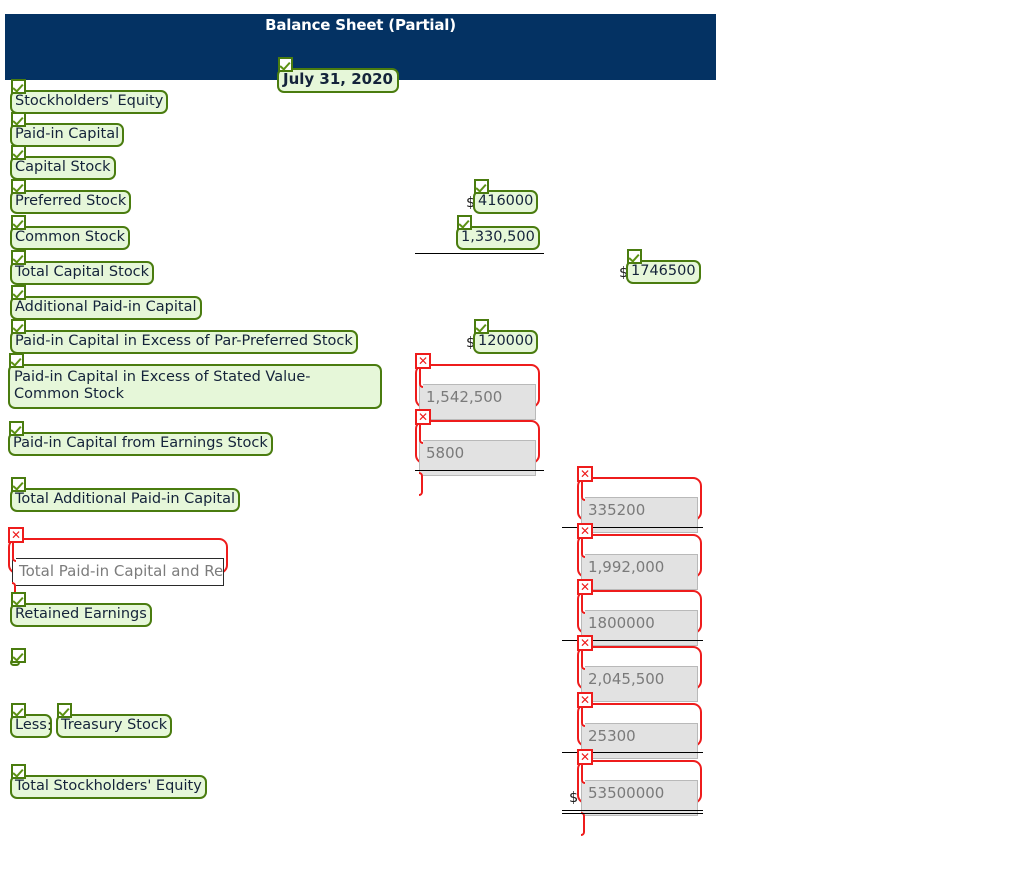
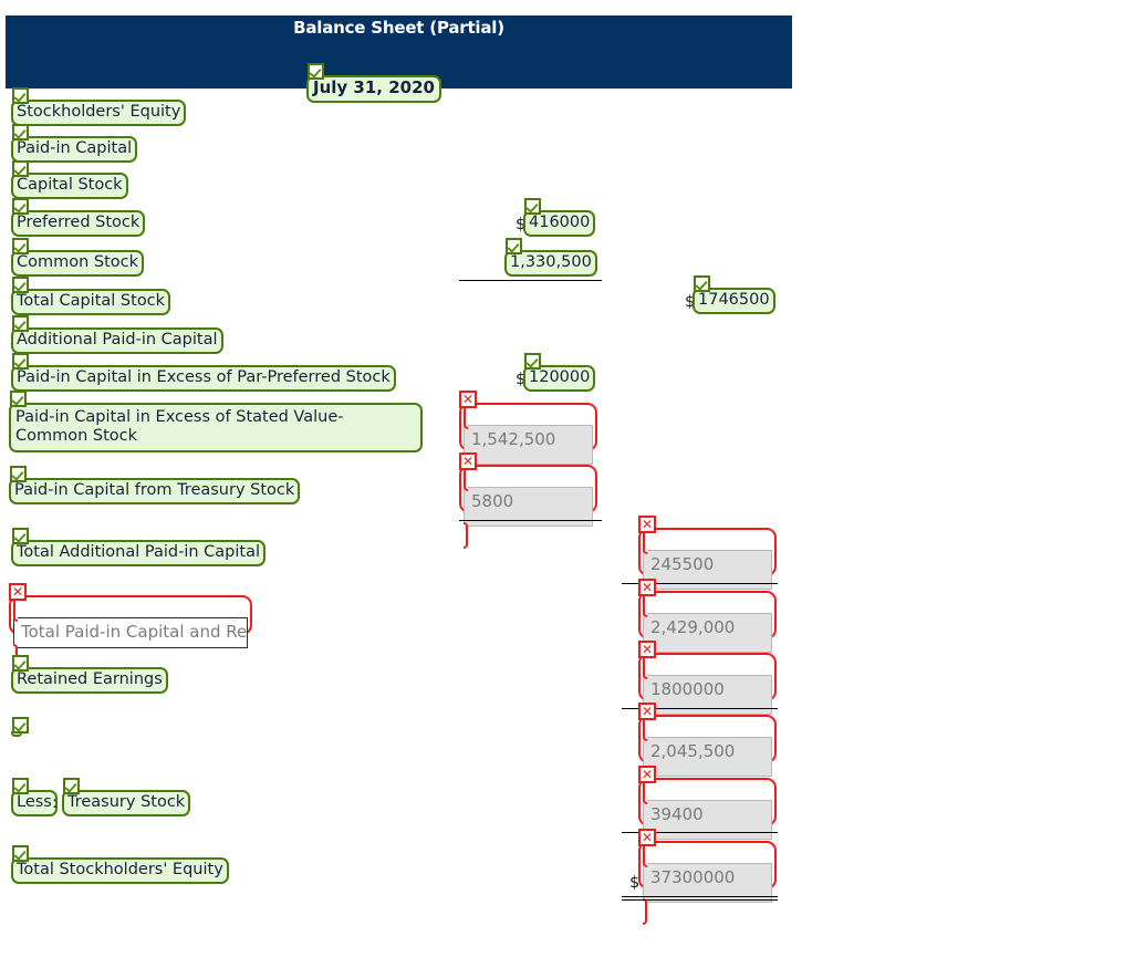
  Balance Sheet (Partial)
  July 31, 2020
  Stockholders' Equity
  Paid-in Capital
  Capital Stock
  Preferred Stock
  Common Stock
  Total Capital Stock
  Additional Paid-in Capital
  Paid-in Capital in Excess of Par-Preferred Stock
  Paid-in Capital in Excess of Stated Value-Common Stock
- Paid-in Capital from Earnings Stock
+ Paid-in Capital from Treasury Stock
  Total Additional Paid-in Capital
  ✕
  Total Paid-in Capital and Re
  Retained Earnings
  Less
  :
  Treasury Stock
  Total Stockholders' Equity
  $
  416000
  1,330,500
  $
  120000
  ✕
  1,542,500
  ✕
  5800
  $
  1746500
  ✕
- 335200
+ 245500
  ✕
- 1,992,000
+ 2,429,000
  ✕
  1800000
  ✕
  2,045,500
  ✕
- 25300
+ 39400
  $
  ✕
- 53500000
+ 37300000
